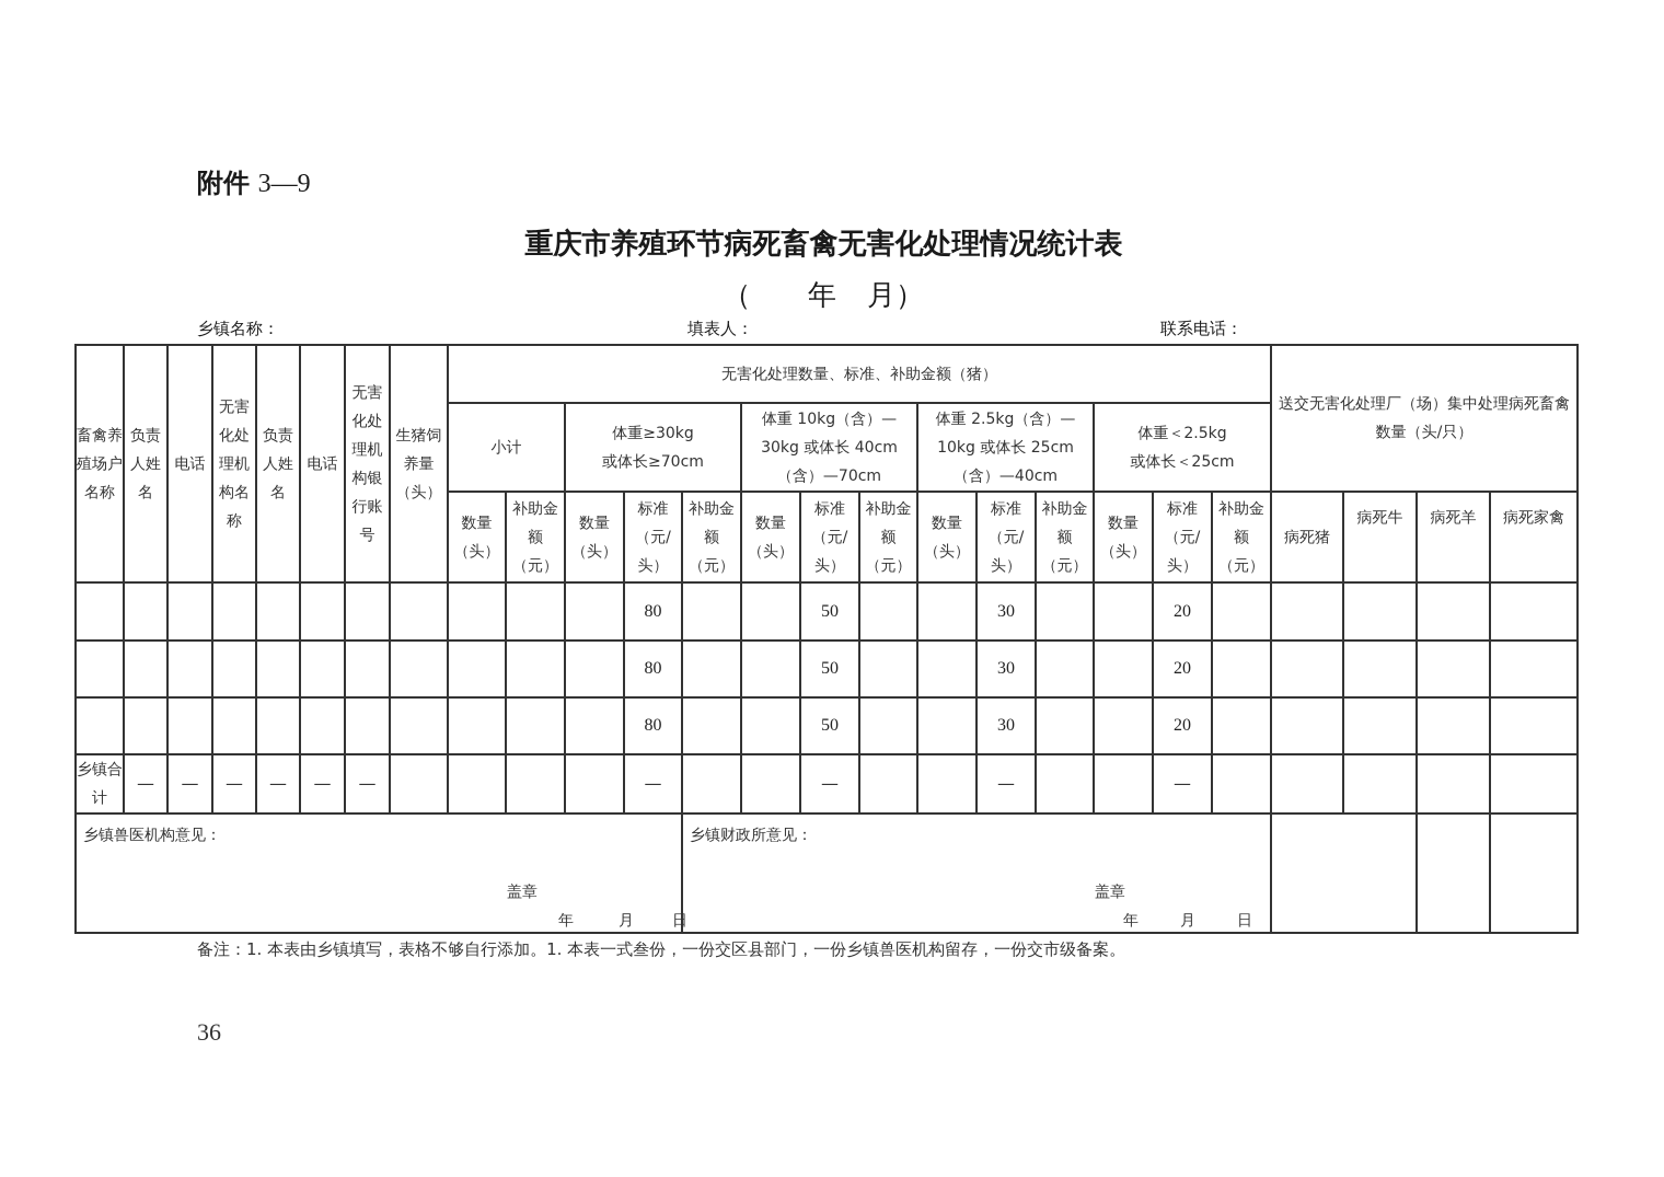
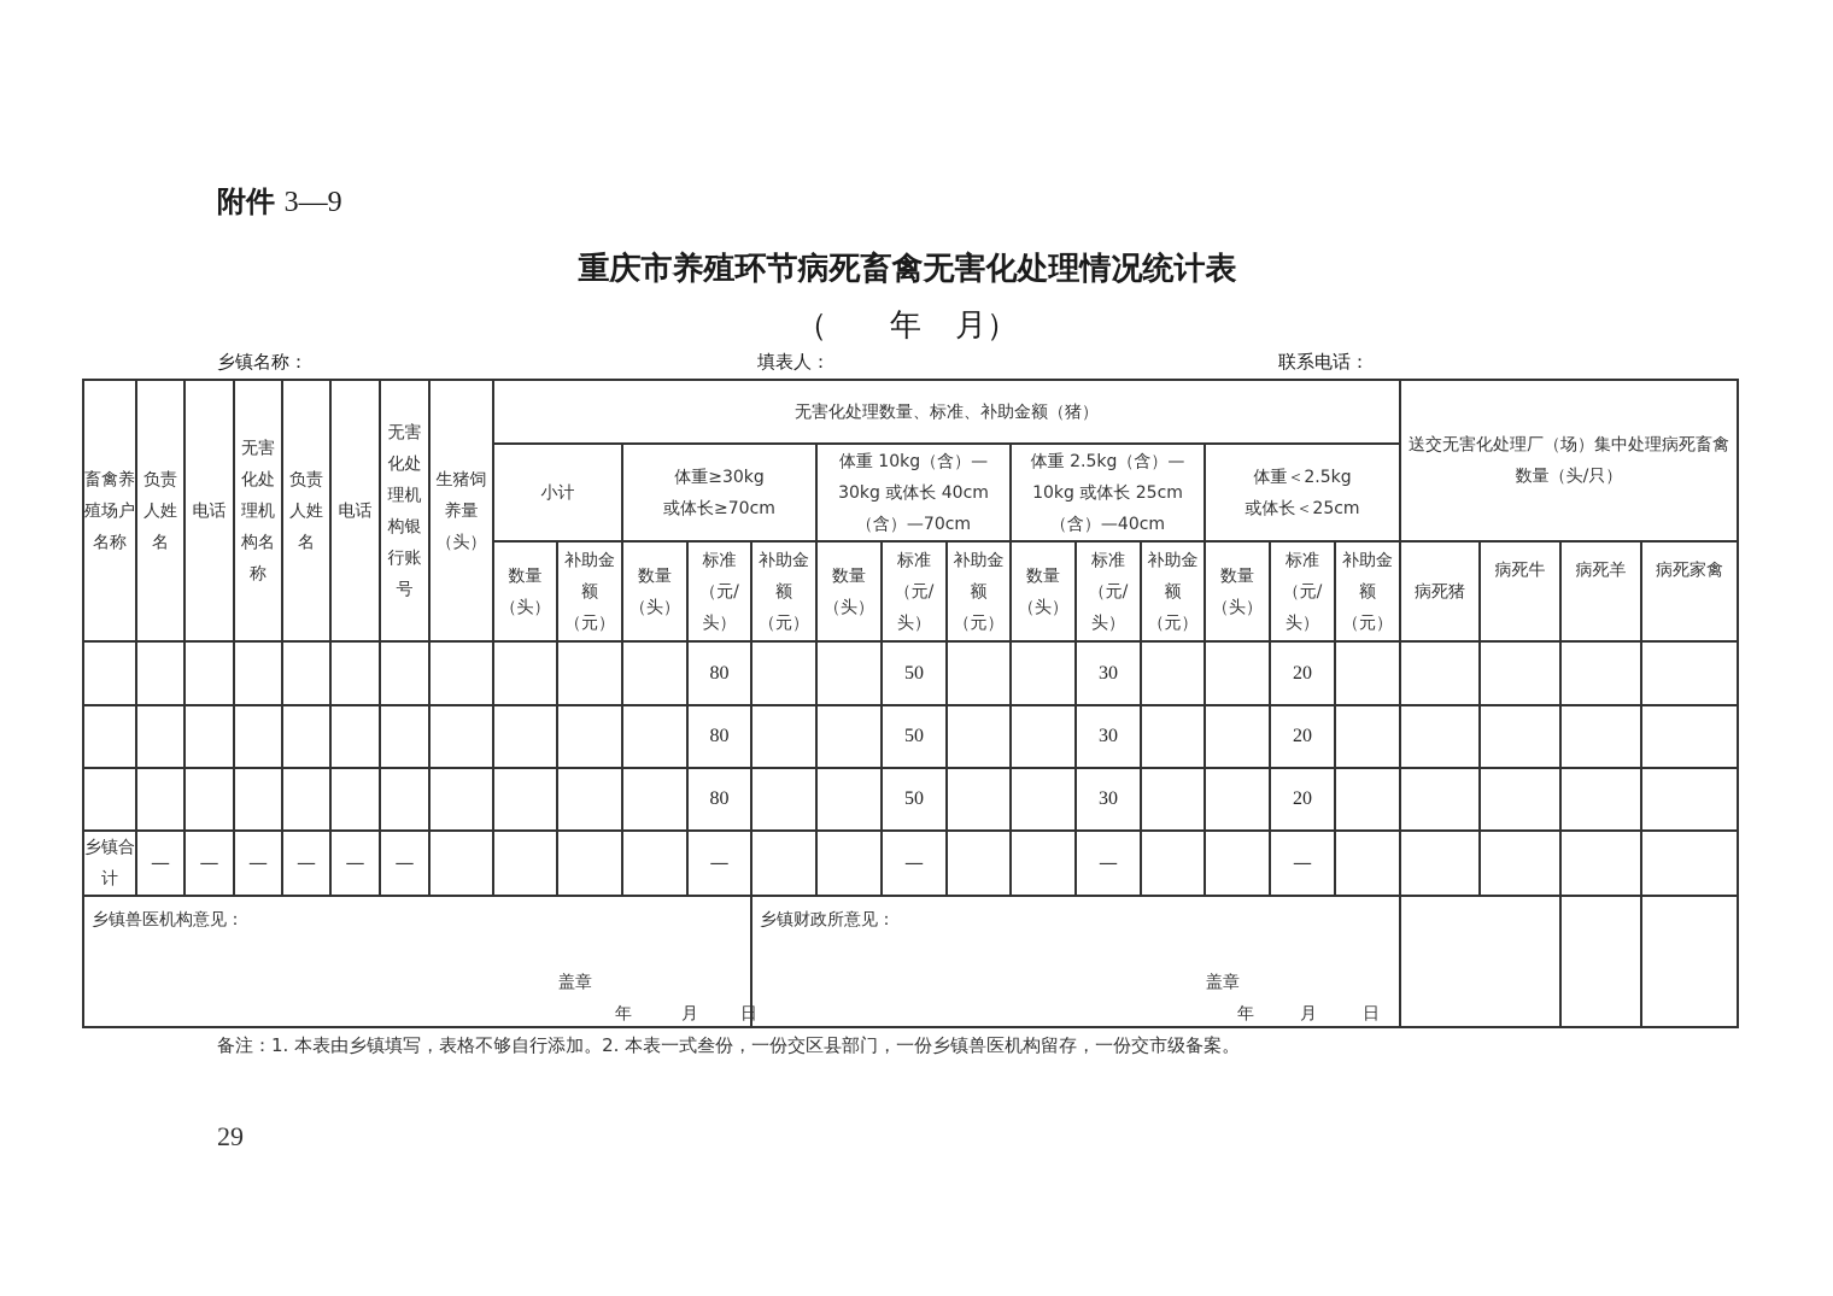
  附件 3—9
  重庆市养殖环节病死畜禽无害化处理情况统计表
  （
  年
  月）
  乡镇名称：
  填表人：
  联系电话：
  畜禽养殖场户名称	负责人姓名	电话	无害化处理机构名称	负责人姓名	电话	无害化处理机构银行账号	生猪饲养量（头）	无害化处理数量、标准、补助金额（猪）	送交无害化处理厂（场）集中处理病死畜禽数量（头/只）
  小计	体重≥30kg 或体长≥70cm	体重 10kg（含）— 30kg 或体长 40cm （含）—70cm	体重 2.5kg（含）— 10kg 或体长 25cm （含）—40cm	体重＜2.5kg 或体长＜25cm
  数量（头）	补助金额（元）	数量（头）	标准（元/头）	补助金额（元）	数量（头）	标准（元/头）	补助金额（元）	数量（头）	标准（元/头）	补助金额（元）	数量（头）	标准（元/头）	补助金额（元）	病死猪	病死牛	病死羊	病死家禽
  											80			50			30			20
  											80			50			30			20
  											80			50			30			20
  乡镇合计	—	—	—	—	—	—					—			—			—			—
  乡镇兽医机构意见： 盖章 年 月 日	乡镇财政所意见： 盖章 年 月 日
- 备注：1. 本表由乡镇填写，表格不够自行添加。1. 本表一式叁份，一份交区县部门，一份乡镇兽医机构留存，一份交市级备案。
+ 备注：1. 本表由乡镇填写，表格不够自行添加。2. 本表一式叁份，一份交区县部门，一份乡镇兽医机构留存，一份交市级备案。
- 36
+ 29
